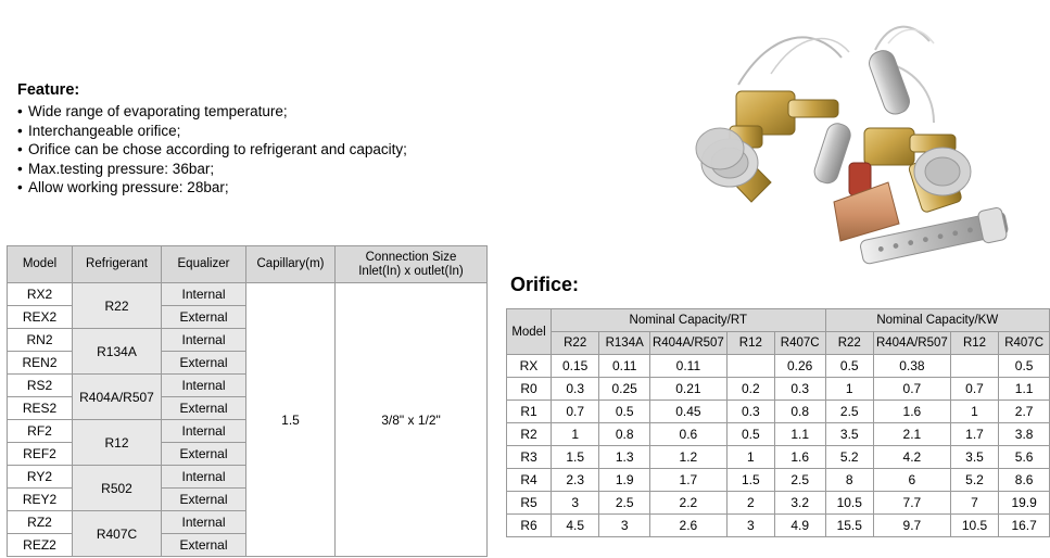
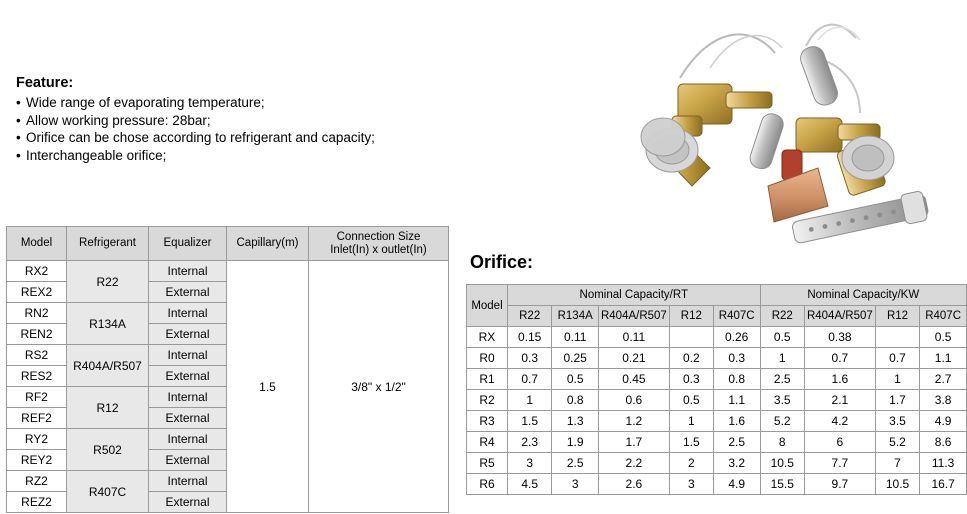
  Feature:
  • Wide range of evaporating temperature;
- • Interchangeable orifice;
+ • Allow working pressure: 28bar;
  • Orifice can be chose according to refrigerant and capacity;
- • Max.testing pressure: 36bar;
- • Allow working pressure: 28bar;
+ • Interchangeable orifice;
  Model	Refrigerant	Equalizer	Capillary(m)	Connection Size Inlet(In) x outlet(In)
  RX2	R22	Internal	1.5	3/8" x 1/2"
  REX2	External
  RN2	R134A	Internal
  REN2	External
  RS2	R404A/R507	Internal
  RES2	External
  RF2	R12	Internal
  REF2	External
  RY2	R502	Internal
  REY2	External
  RZ2	R407C	Internal
  REZ2	External
  Orifice:
  Model	Nominal Capacity/RT	Nominal Capacity/KW
  R22	R134A	R404A/R507	R12	R407C	R22	R404A/R507	R12	R407C
  RX	0.15	0.11	0.11		0.26	0.5	0.38		0.5
  R0	0.3	0.25	0.21	0.2	0.3	1	0.7	0.7	1.1
  R1	0.7	0.5	0.45	0.3	0.8	2.5	1.6	1	2.7
  R2	1	0.8	0.6	0.5	1.1	3.5	2.1	1.7	3.8
- R3	1.5	1.3	1.2	1	1.6	5.2	4.2	3.5	5.6
+ R3	1.5	1.3	1.2	1	1.6	5.2	4.2	3.5	4.9
  R4	2.3	1.9	1.7	1.5	2.5	8	6	5.2	8.6
- R5	3	2.5	2.2	2	3.2	10.5	7.7	7	19.9
+ R5	3	2.5	2.2	2	3.2	10.5	7.7	7	11.3
  R6	4.5	3	2.6	3	4.9	15.5	9.7	10.5	16.7
